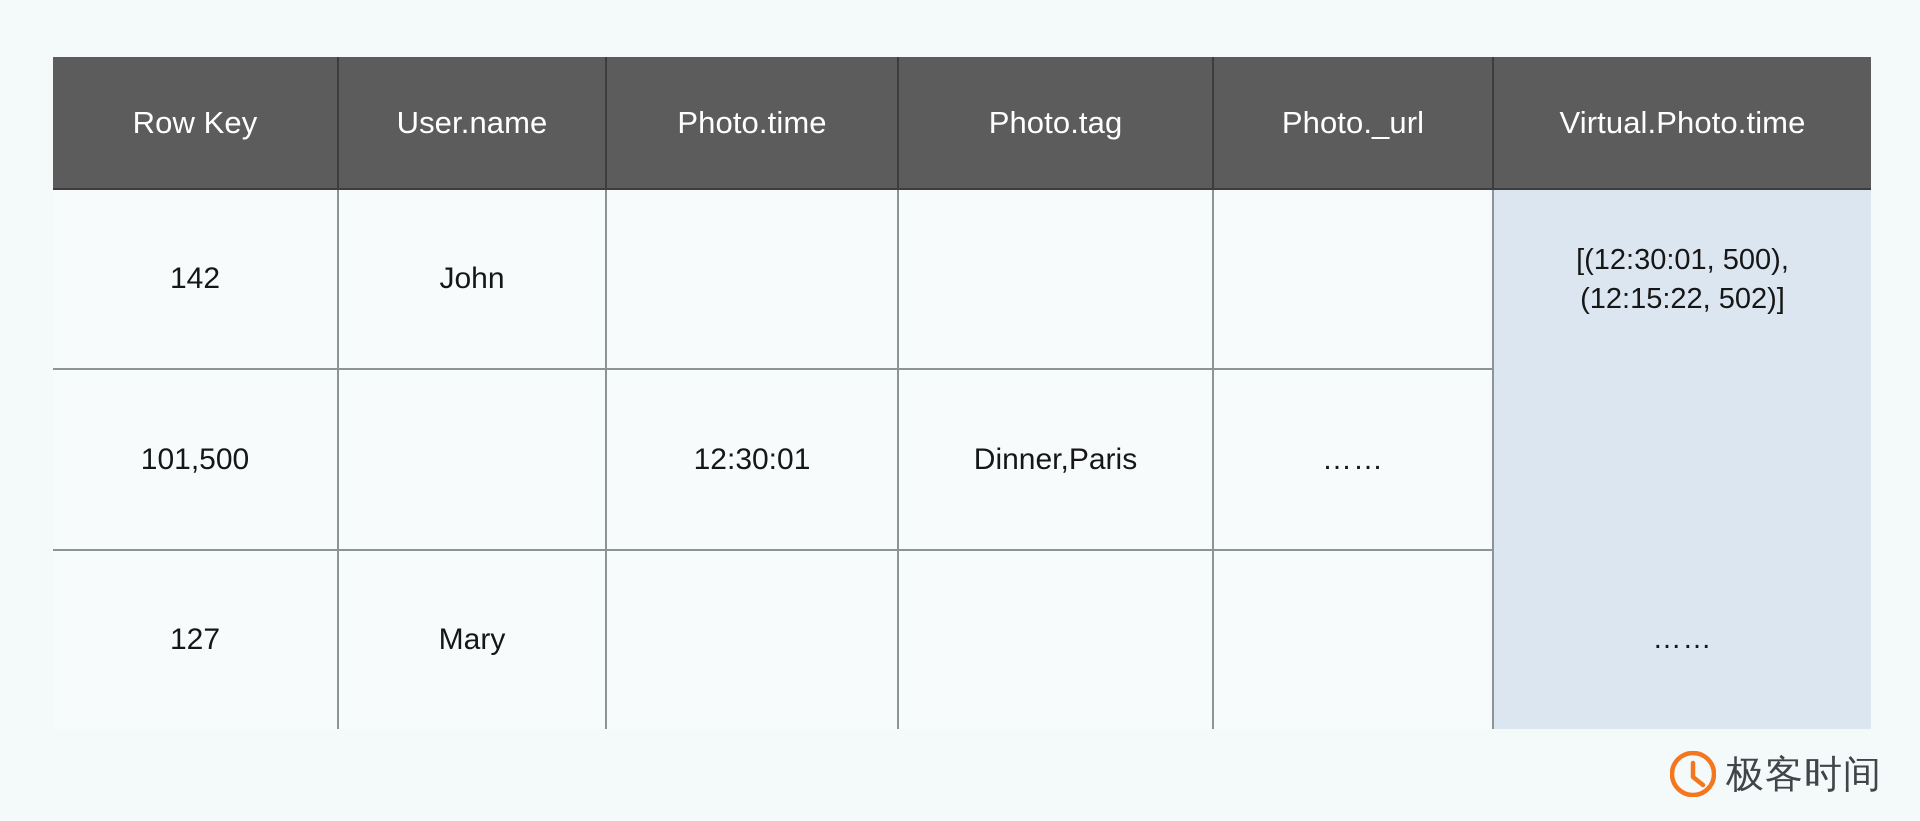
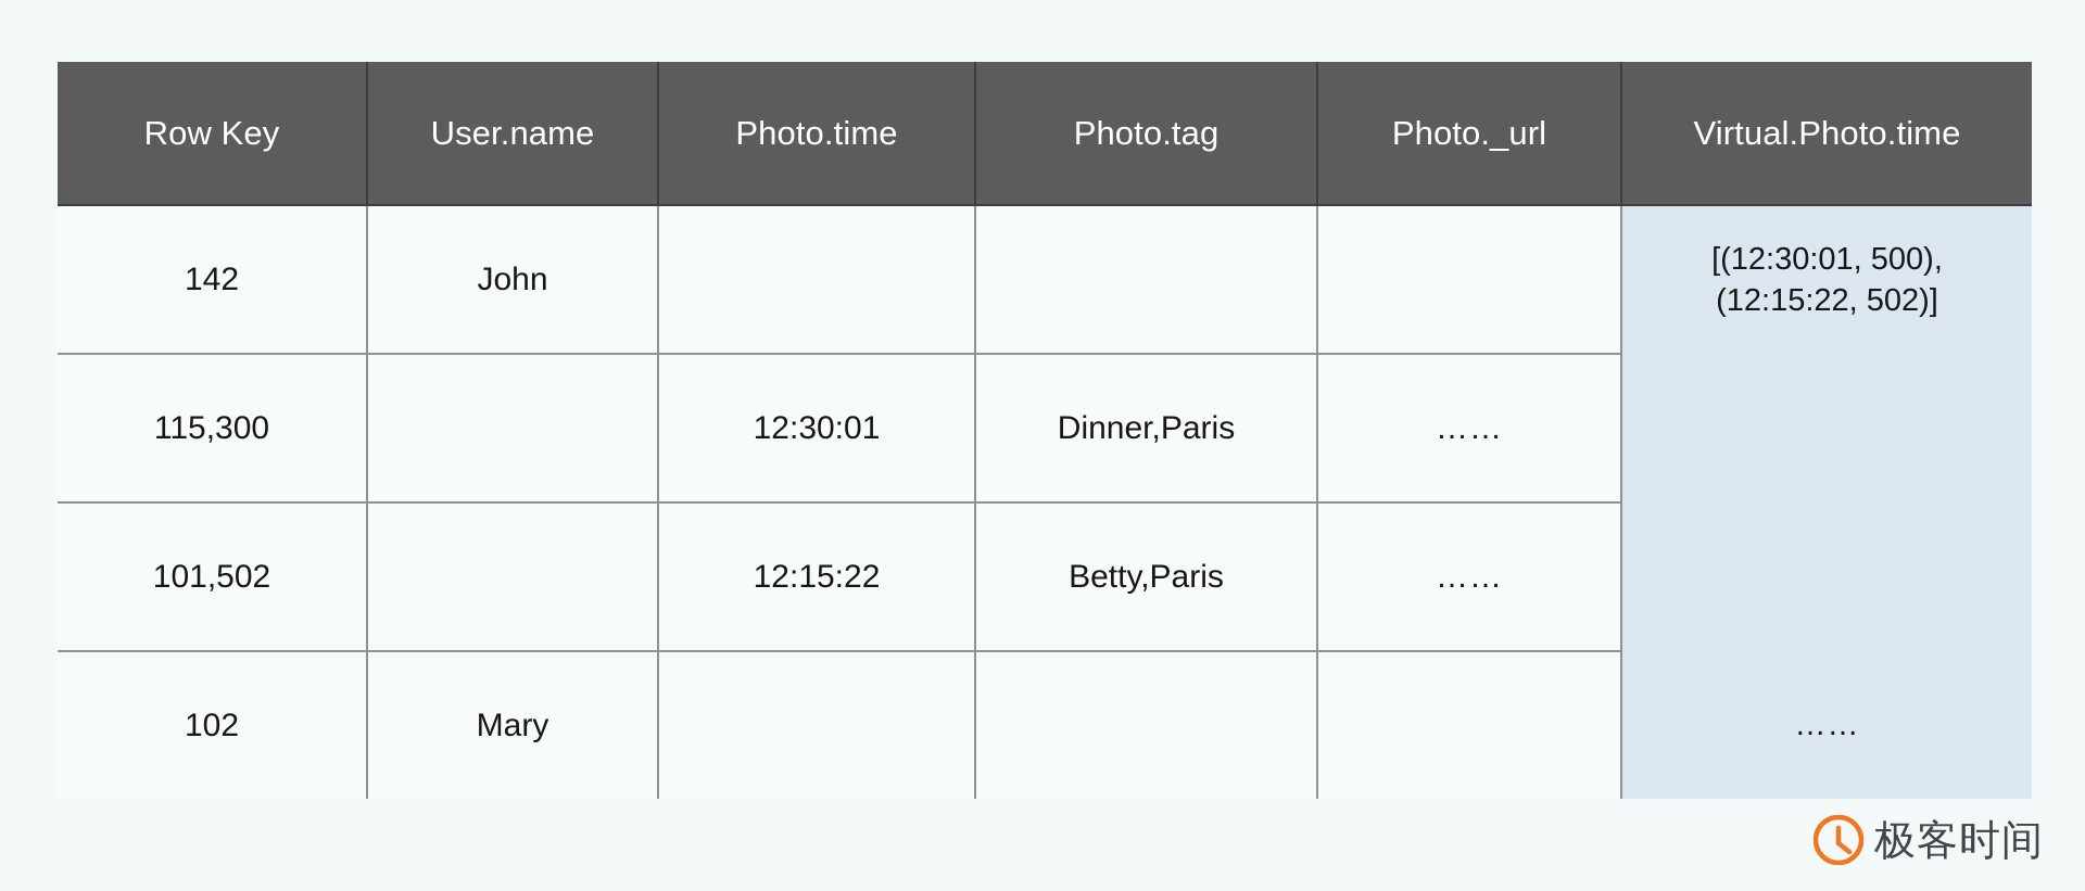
  Row Key	User.name	Photo.time	Photo.tag	Photo._url	Virtual.Photo.time
  142	John				[(12:30:01, 500), (12:15:22, 502)]
- 101,500		12:30:01	Dinner,Paris	……
+ 115,300		12:30:01	Dinner,Paris	……
+ 101,502		12:15:22	Betty,Paris	……
- 127	Mary				……
+ 102	Mary				……
  极客时间
